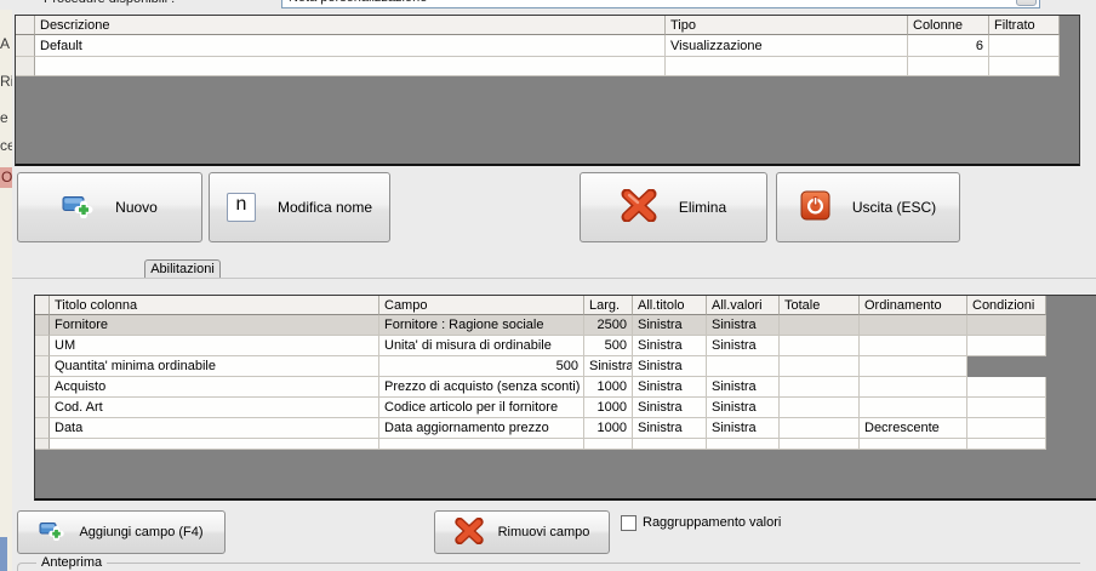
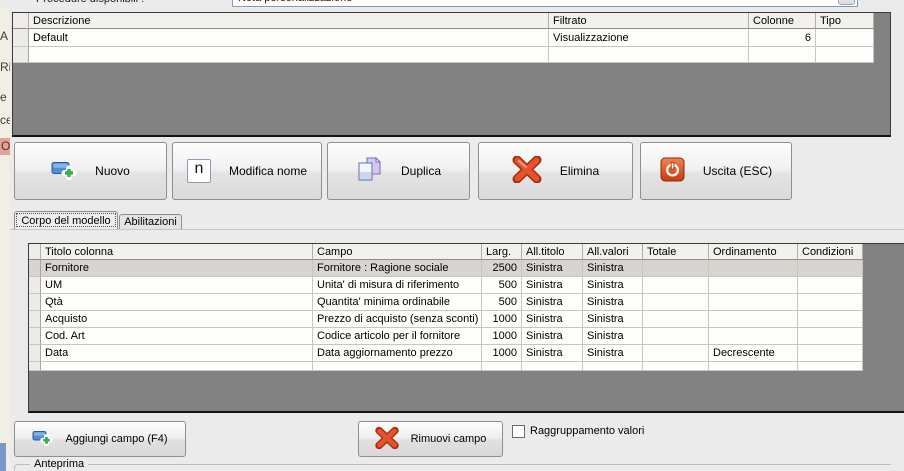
  A
  e
  Descrizione
- Tipo
+ Filtrato
  Colonne
- Filtrato
+ Tipo
  Default
  Visualizzazione
  6
  Nuovo
  n
  Modifica nome
+ Duplica
  Elimina
  Uscita (ESC)
+ Corpo del modello
  Abilitazioni
  Titolo colonna
  Campo
  Larg.
  All.titolo
  All.valori
  Totale
  Ordinamento
  Condizioni
  Fornitore
  Fornitore : Ragione sociale
  2500
  Sinistra
  Sinistra
  UM
- Unita' di misura di ordinabile
+ Unita' di misura di riferimento
  500
  Sinistra
  Sinistra
+ Qtà
  Quantita' minima ordinabile
  500
  Sinistra
  Sinistra
  Acquisto
  Prezzo di acquisto (senza sconti)
  1000
  Sinistra
  Sinistra
  Cod. Art
  Codice articolo per il fornitore
  1000
  Sinistra
  Sinistra
  Data
  Data aggiornamento prezzo
  1000
  Sinistra
  Sinistra
  Decrescente
  Aggiungi campo (F4)
  Rimuovi campo
  Raggruppamento valori
  Anteprima
